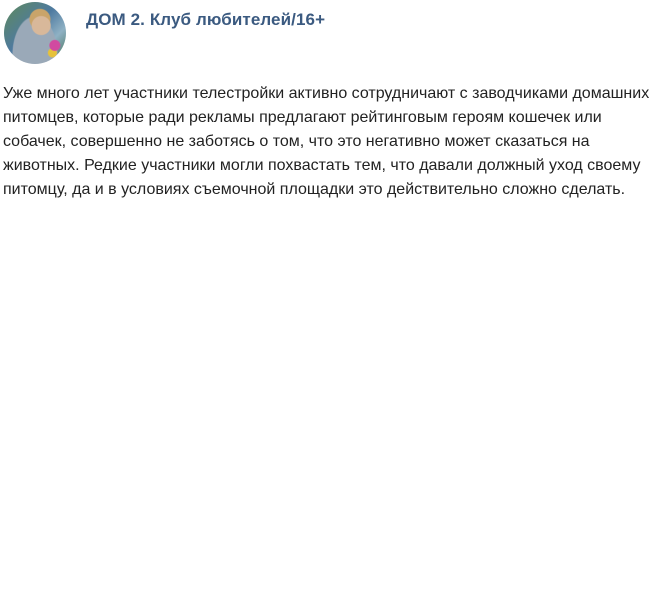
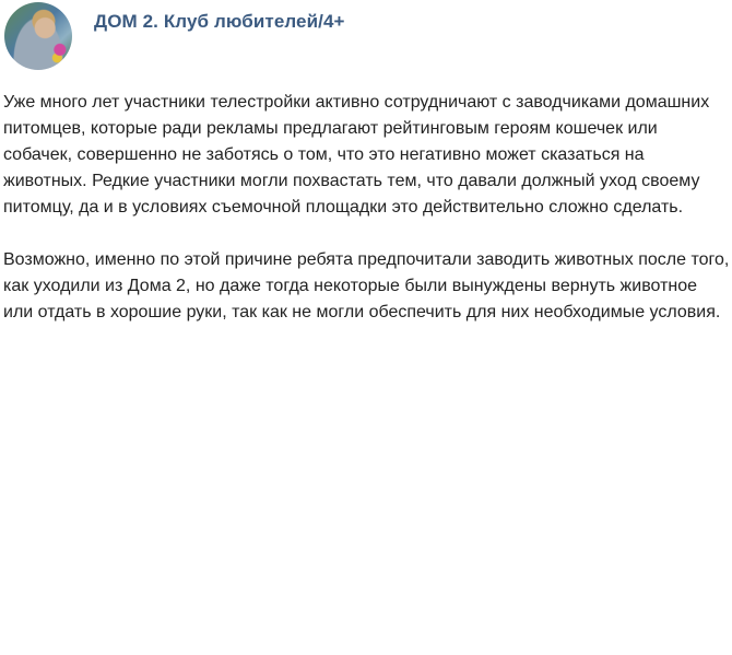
- ДОМ 2. Клуб любителей/16+
+ ДОМ 2. Клуб любителей/4+
  Уже много лет участники телестройки активно сотрудничают с заводчиками домашних питомцев, которые ради рекламы предлагают рейтинговым героям кошечек или собачек, совершенно не заботясь о том, что это негативно может сказаться на животных. Редкие участники могли похвастать тем, что давали должный уход своему питомцу, да и в условиях съемочной площадки это действительно сложно сделать.
+ Возможно, именно по этой причине ребята предпочитали заводить животных после того, как уходили из Дома 2, но даже тогда некоторые были вынуждены вернуть животное или отдать в хорошие руки, так как не могли обеспечить для них необходимые условия.
